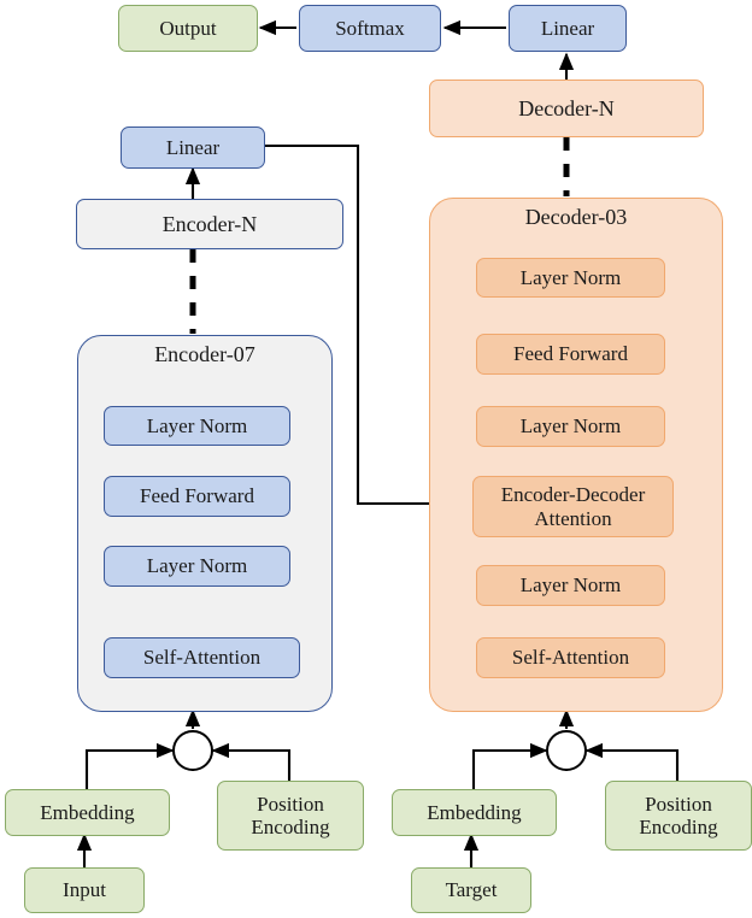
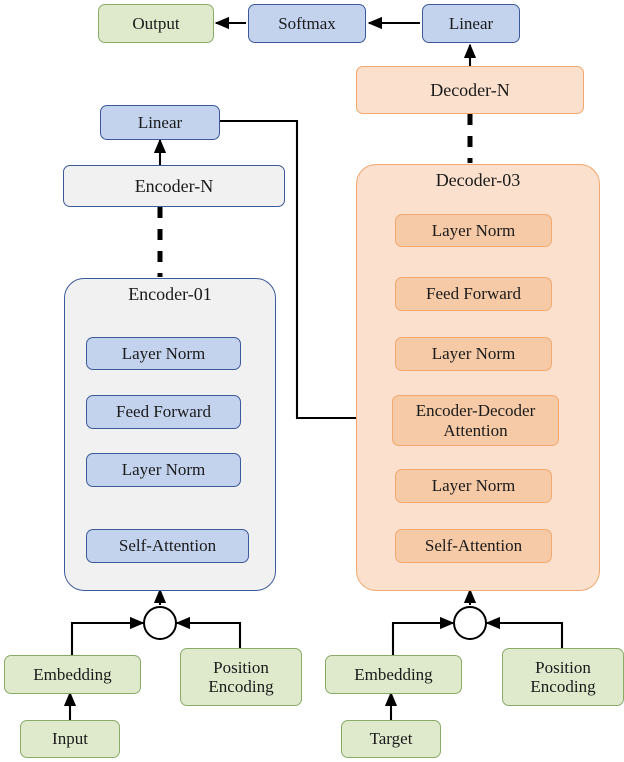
  Output
  Softmax
  Linear
  Decoder-N
  Decoder-03
  Layer Norm
  Feed Forward
  Layer Norm
  Encoder-Decoder
  Attention
  Layer Norm
  Self-Attention
  Linear
  Encoder-N
- Encoder-07
+ Encoder-01
  Layer Norm
  Feed Forward
  Layer Norm
  Self-Attention
  Embedding
  Input
  Position
  Encoding
  Embedding
  Target
  Position
  Encoding
